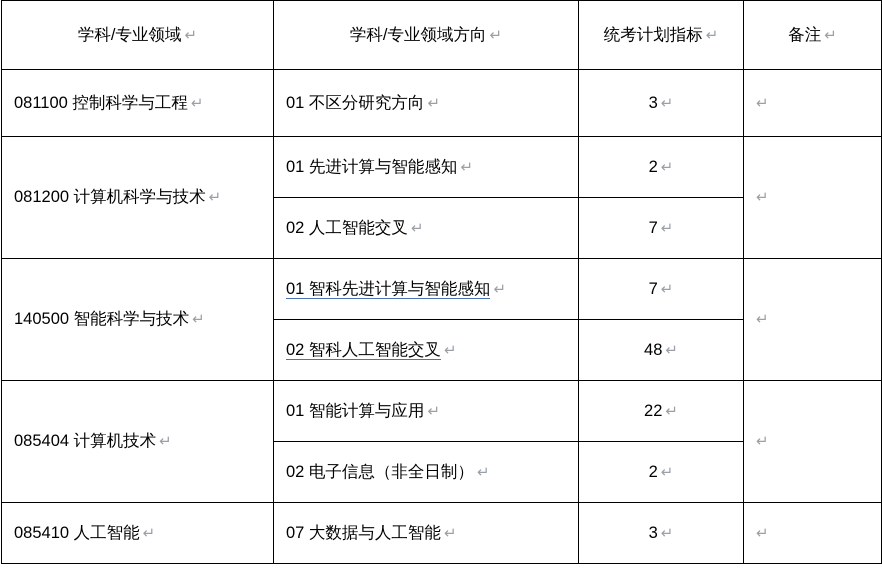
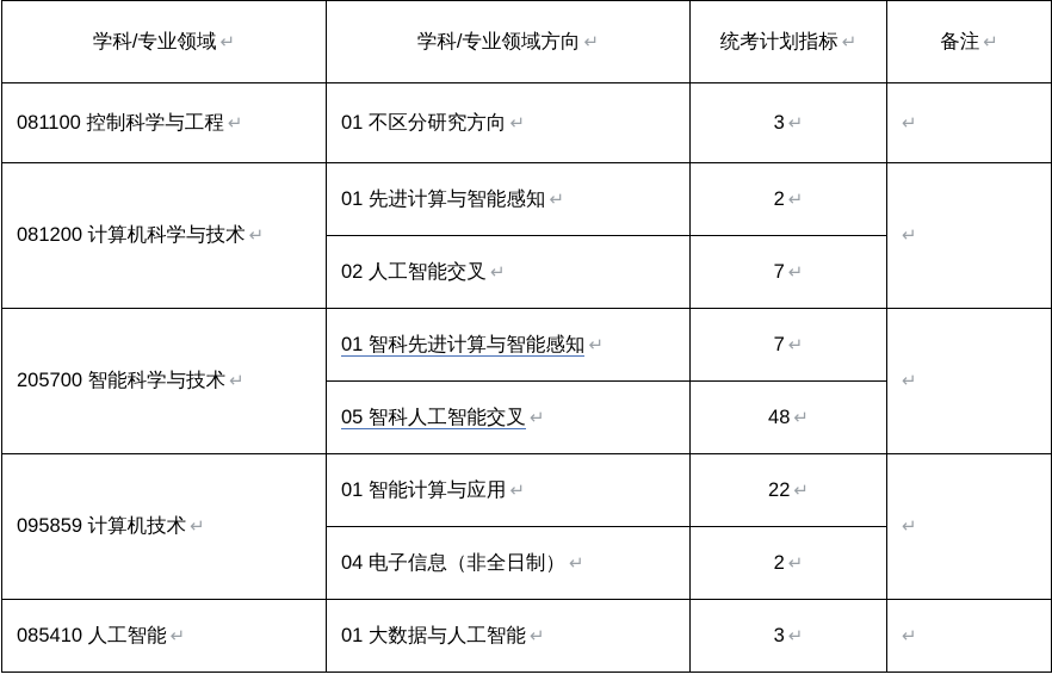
  学科/专业领域 ↵	学科/专业领域方向 ↵	统考计划指标 ↵	备注 ↵
  081100 控制科学与工程 ↵	01 不区分研究方向 ↵	3 ↵	↵
  081200 计算机科学与技术 ↵	01 先进计算与智能感知 ↵	2 ↵	↵
  02 人工智能交叉 ↵	7 ↵
- 140500 智能科学与技术 ↵	01 智科先进计算与智能感知 ↵	7 ↵	↵
+ 205700 智能科学与技术 ↵	01 智科先进计算与智能感知 ↵	7 ↵	↵
- 02 智科人工智能交叉 ↵	48 ↵
+ 05 智科人工智能交叉 ↵	48 ↵
- 085404 计算机技术 ↵	01 智能计算与应用 ↵	22 ↵	↵
+ 095859 计算机技术 ↵	01 智能计算与应用 ↵	22 ↵	↵
- 02 电子信息（非全日制） ↵	2 ↵
+ 04 电子信息（非全日制） ↵	2 ↵
- 085410 人工智能 ↵	07 大数据与人工智能 ↵	3 ↵	↵
+ 085410 人工智能 ↵	01 大数据与人工智能 ↵	3 ↵	↵
